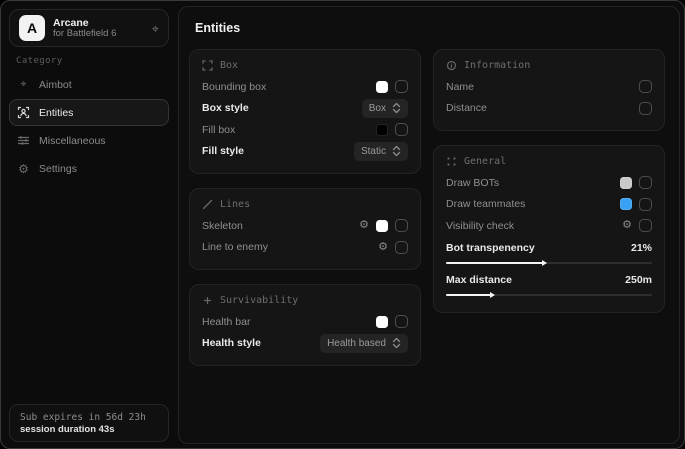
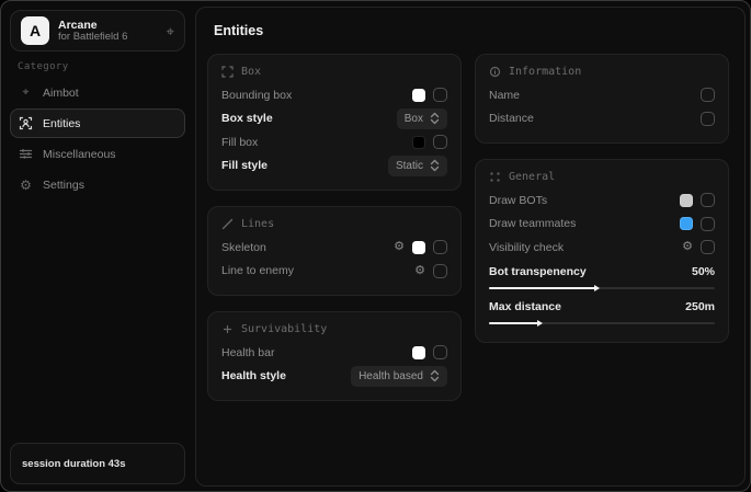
  A
  Arcane
  for Battlefield 6
  ⌖
  Category
  ⌖
  Aimbot
  Entities
  Miscellaneous
  ⚙
  Settings
- Sub expires in 56d 23h
  session duration 43s
  Entities
  Box
  Bounding box
  Box style
  Box
  Fill box
  Fill style
  Static
  Lines
  Skeleton
  ⚙
  Line to enemy
  ⚙
  Survivability
  Health bar
  Health style
  Health based
  Information
  Name
  Distance
  General
  Draw BOTs
  Draw teammates
  Visibility check
  ⚙
  Bot transpenency
- 21%
+ 50%
  Max distance
  250m
